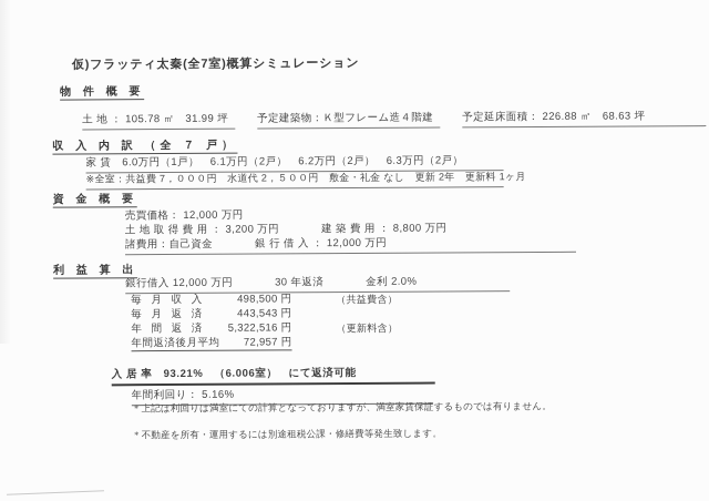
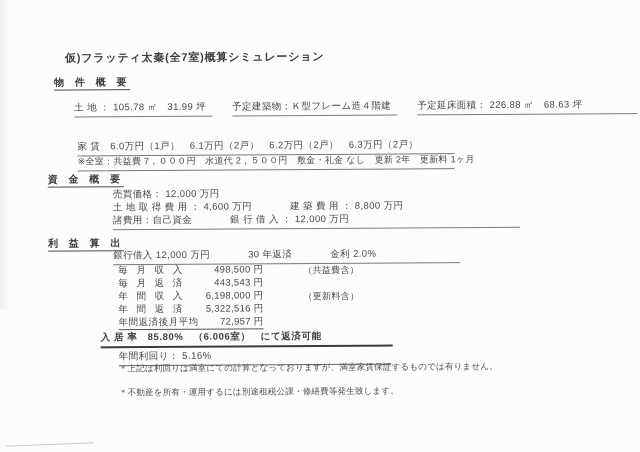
  仮)フラッティ太秦(全7室)概算シミュレーション
  物 件 概 要
  土 地 ： 105.78 ㎡ 31.99 坪
  予定建築物：Ｋ型フレーム造４階建
  予定延床面積： 226.88 ㎡ 68.63 坪
- 収 入 内 訳 （全 ７ 戸）
  家 賃 6.0万円（1戸） 6.1万円（2戸） 6.2万円（2戸） 6.3万円（2戸）
  ※全室：共益費 7，０００円 水道代 2，５００円 敷金・礼金 なし 更新 2年 更新料 1ヶ月
  資 金 概 要
  売買価格： 12,000 万円
- 土 地 取 得 費 用 ： 3,200 万円
+ 土 地 取 得 費 用 ： 4,600 万円
  建 築 費 用 ： 8,800 万円
  諸費用：自己資金
  銀 行 借 入 ： 12,000 万円
  利 益 算 出
  銀行借入 12,000 万円
  30 年返済
  金利 2.0%
  毎 月 収 入
  498,500 円
  毎 月 返 済
  443,543 円
+ 年 間 収 入
+ 6,198,000 円
  年 間 返 済
  5,322,516 円
  年間返済後月平均
  72,957 円
  （共益費含）
  （更新料含）
- 入 居 率 93.21% （6.006室） にて返済可能
+ 入 居 率 85.80% （6.006室） にて返済可能
  年間利回り： 5.16%
  ＊上記は利回りは満室にての計算となっておりますが、満室家賃保証するものでは有りません。
  ＊不動産を所有・運用するには別途租税公課・修繕費等発生致します。
